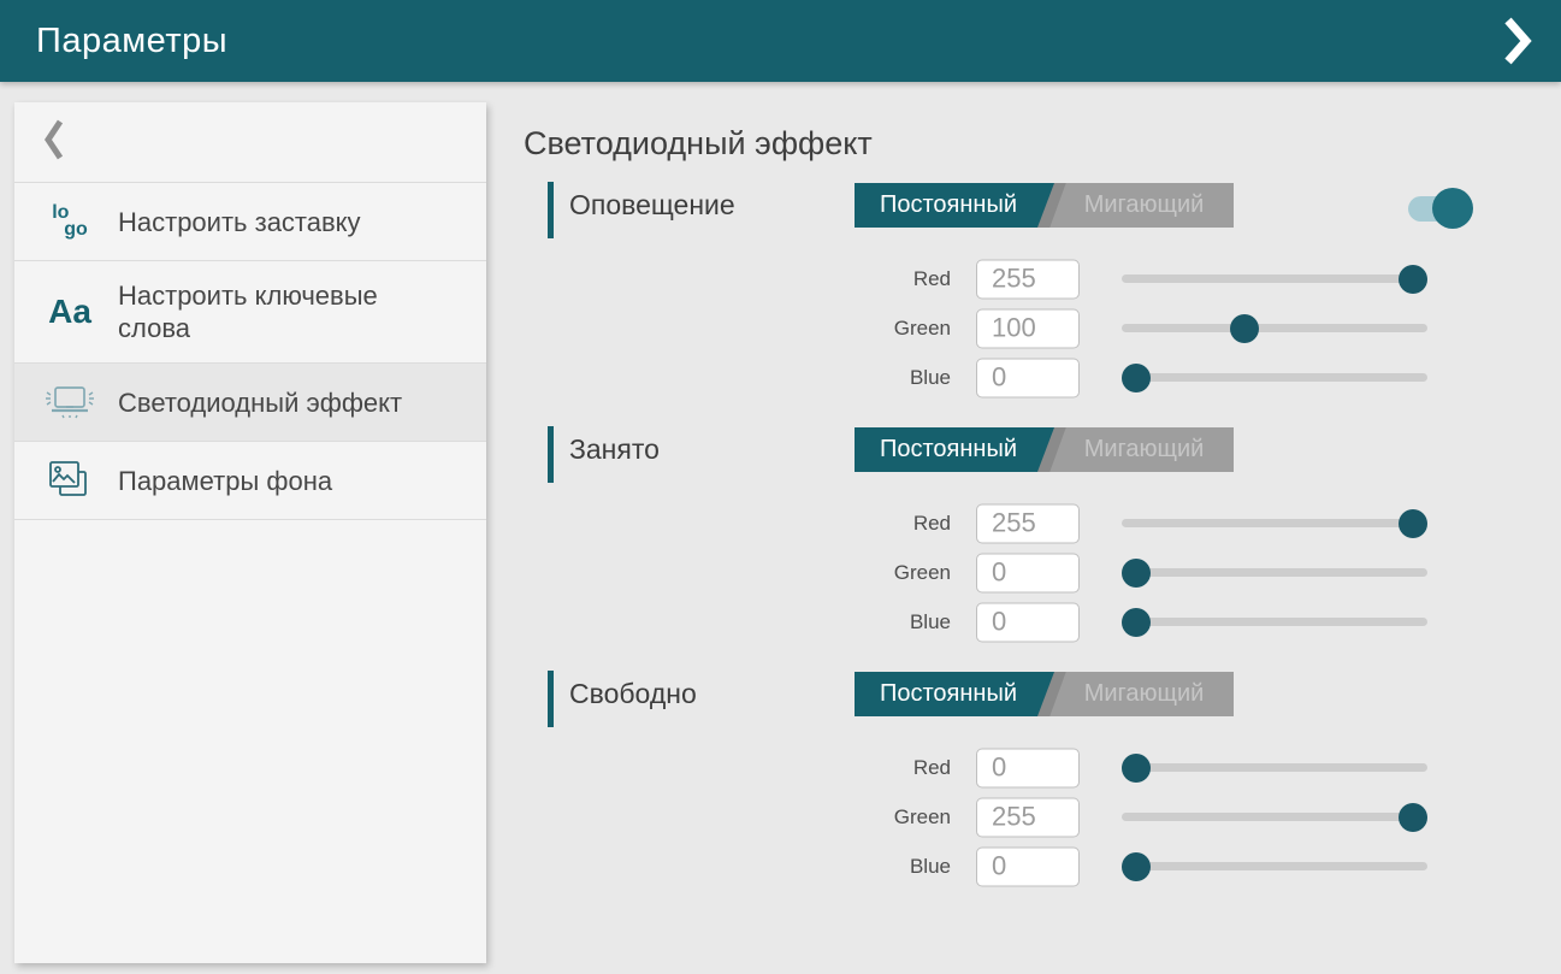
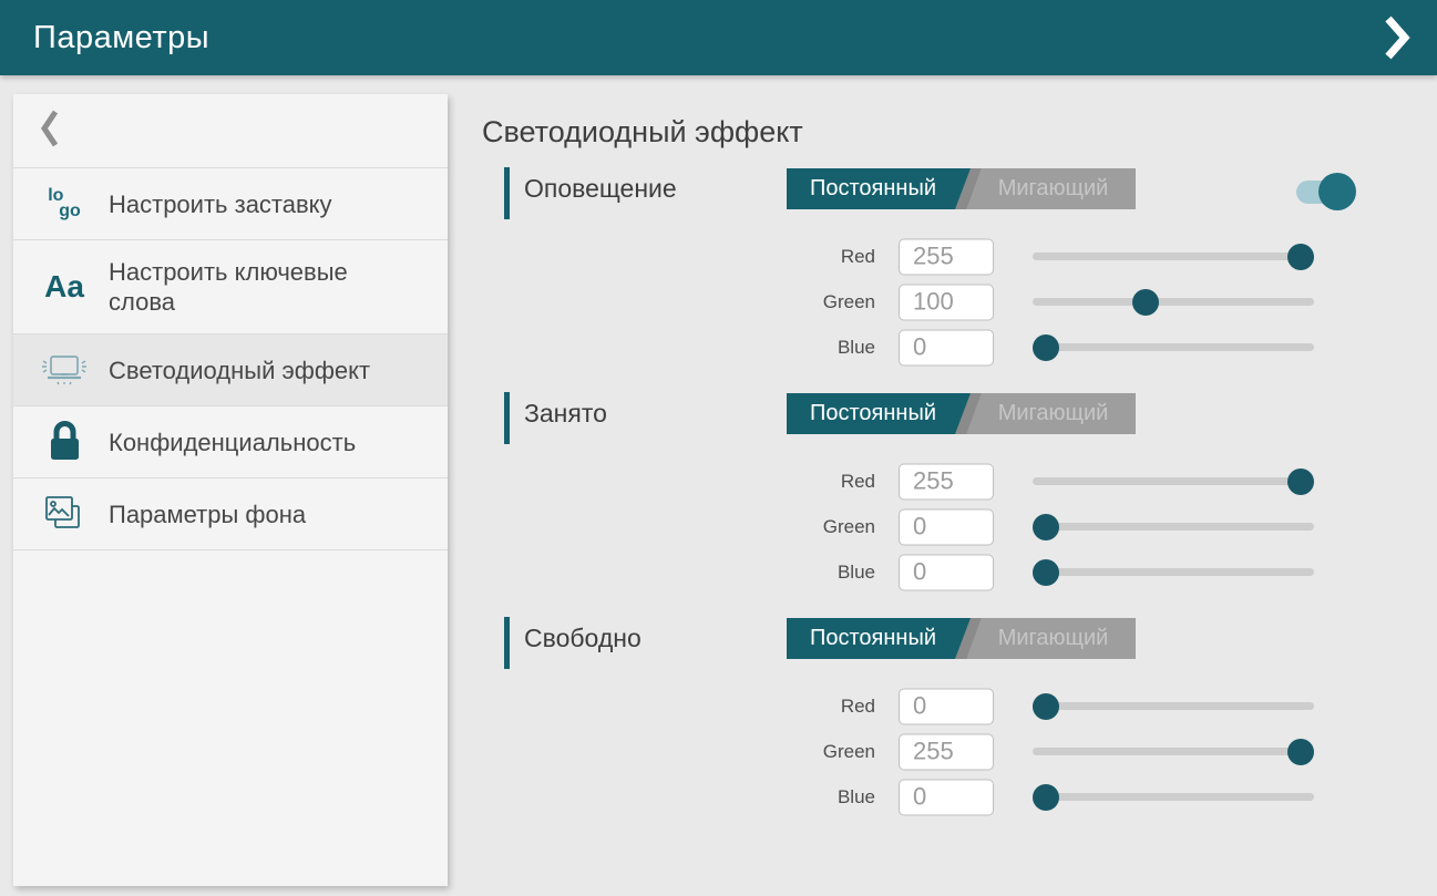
  Параметры
  lo
  go
  Настроить заставку
  Aa
  Настроить ключевые слова
  Светодиодный эффект
+ Конфиденциальность
  Параметры фона
  Светодиодный эффект
  Оповещение
  Постоянный
  Мигающий
  Red
  255
  Green
  100
  Blue
  0
  Занято
  Постоянный
  Мигающий
  Red
  255
  Green
  0
  Blue
  0
  Свободно
  Постоянный
  Мигающий
  Red
  0
  Green
  255
  Blue
  0
